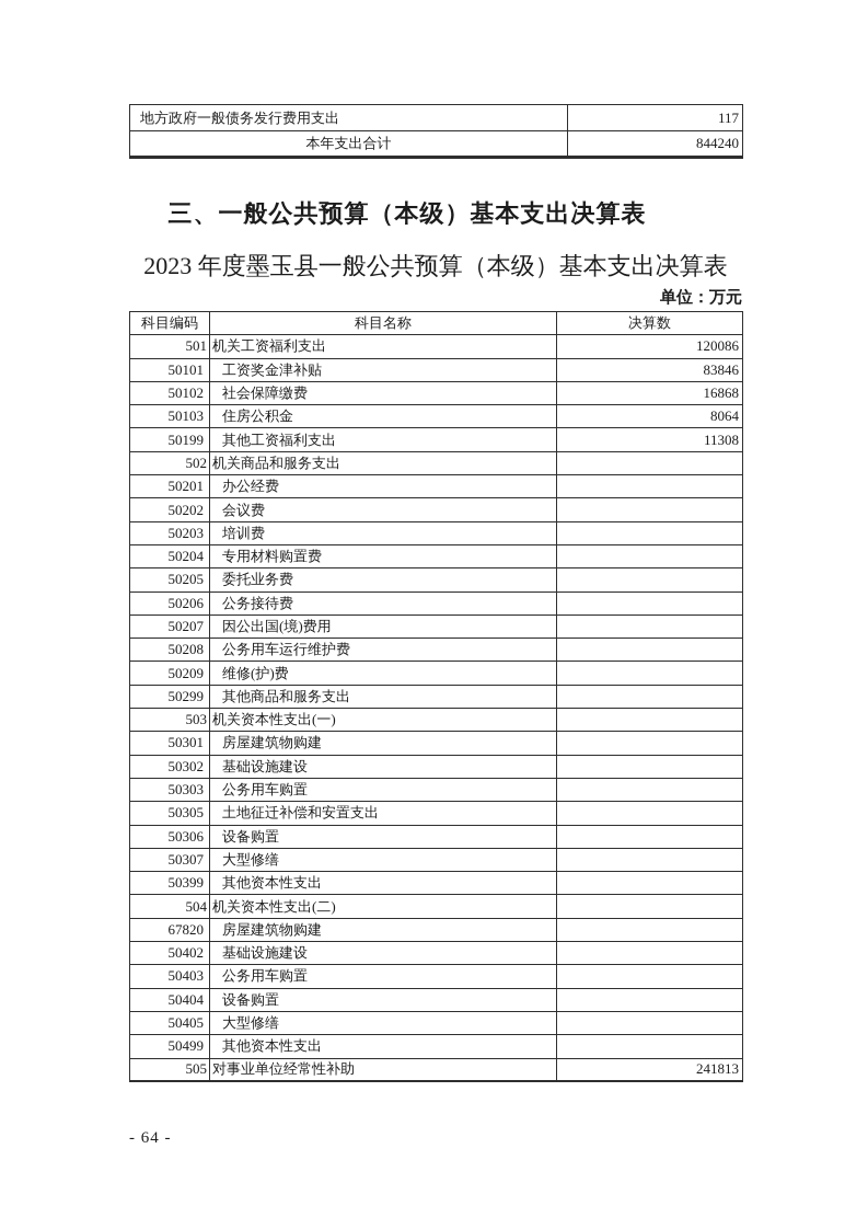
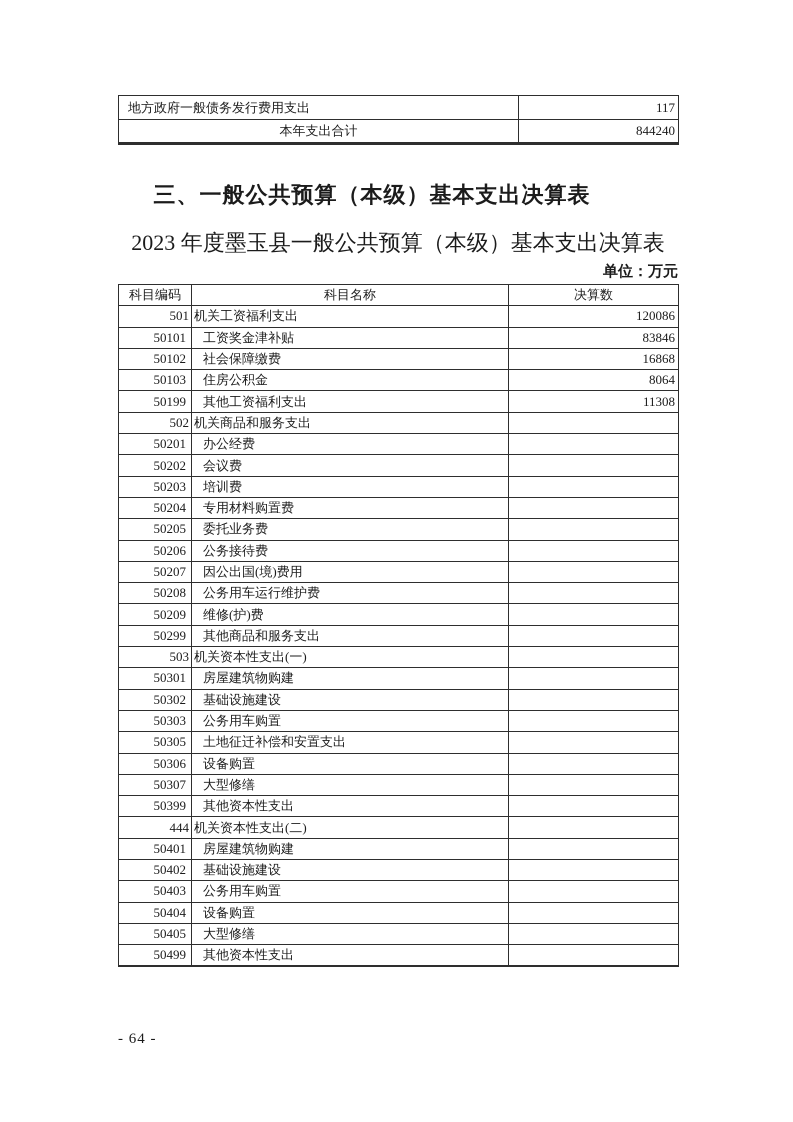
  地方政府一般债务发行费用支出	117
  本年支出合计	844240
  三、一般公共预算（本级）基本支出决算表
  2023 年度墨玉县一般公共预算（本级）基本支出决算表
  单位：万元
  科目编码	科目名称	决算数
  501	机关工资福利支出	120086
  50101	工资奖金津补贴	83846
  50102	社会保障缴费	16868
  50103	住房公积金	8064
  50199	其他工资福利支出	11308
  502	机关商品和服务支出
  50201	办公经费
  50202	会议费
  50203	培训费
  50204	专用材料购置费
  50205	委托业务费
  50206	公务接待费
  50207	因公出国(境)费用
  50208	公务用车运行维护费
  50209	维修(护)费
  50299	其他商品和服务支出
  503	机关资本性支出(一)
  50301	房屋建筑物购建
  50302	基础设施建设
  50303	公务用车购置
  50305	土地征迁补偿和安置支出
  50306	设备购置
  50307	大型修缮
  50399	其他资本性支出
- 504	机关资本性支出(二)
+ 444	机关资本性支出(二)
- 67820	房屋建筑物购建
+ 50401	房屋建筑物购建
  50402	基础设施建设
  50403	公务用车购置
  50404	设备购置
  50405	大型修缮
  50499	其他资本性支出
- 505	对事业单位经常性补助	241813
  - 64 -
